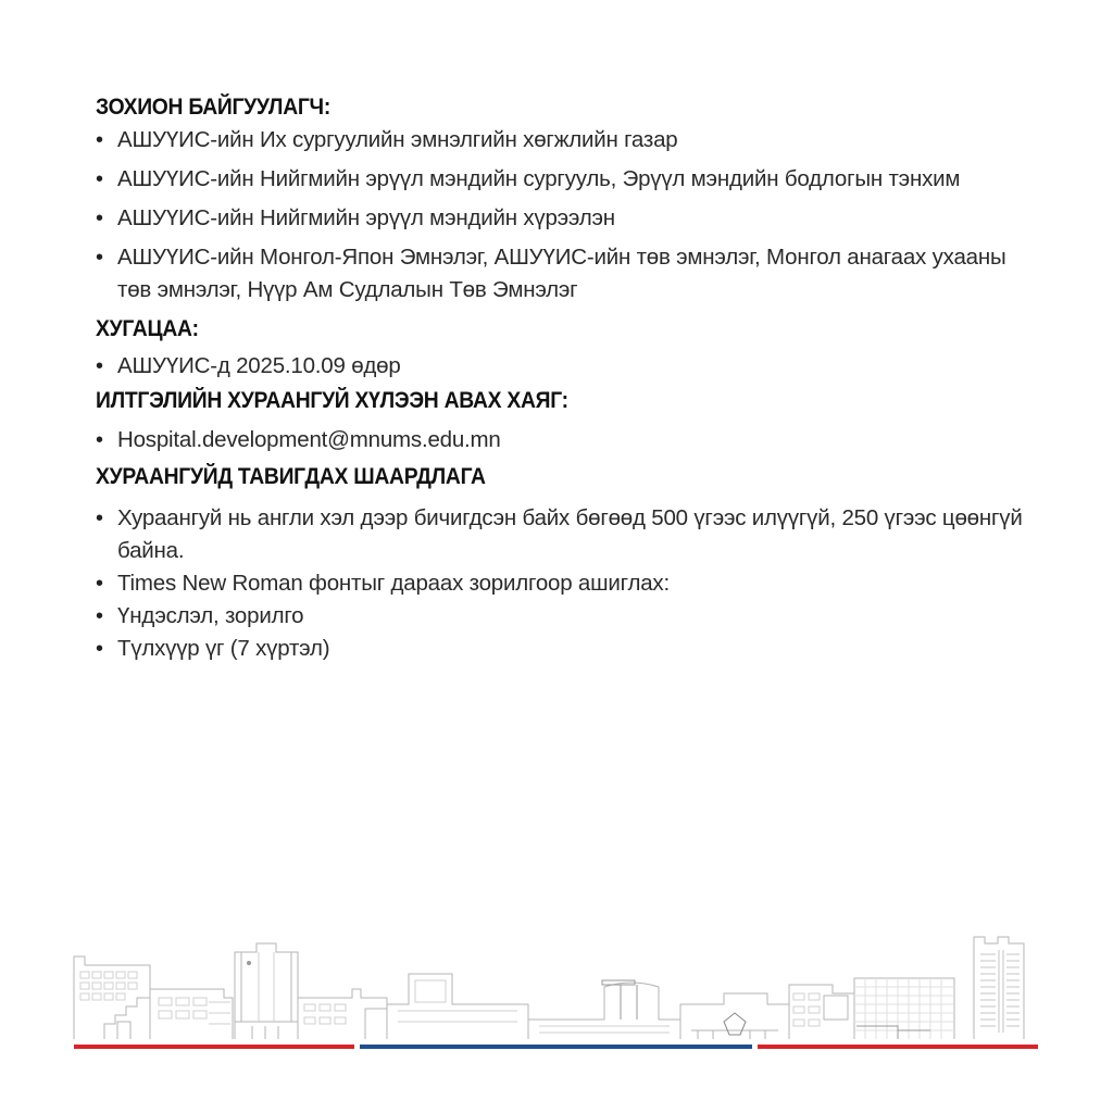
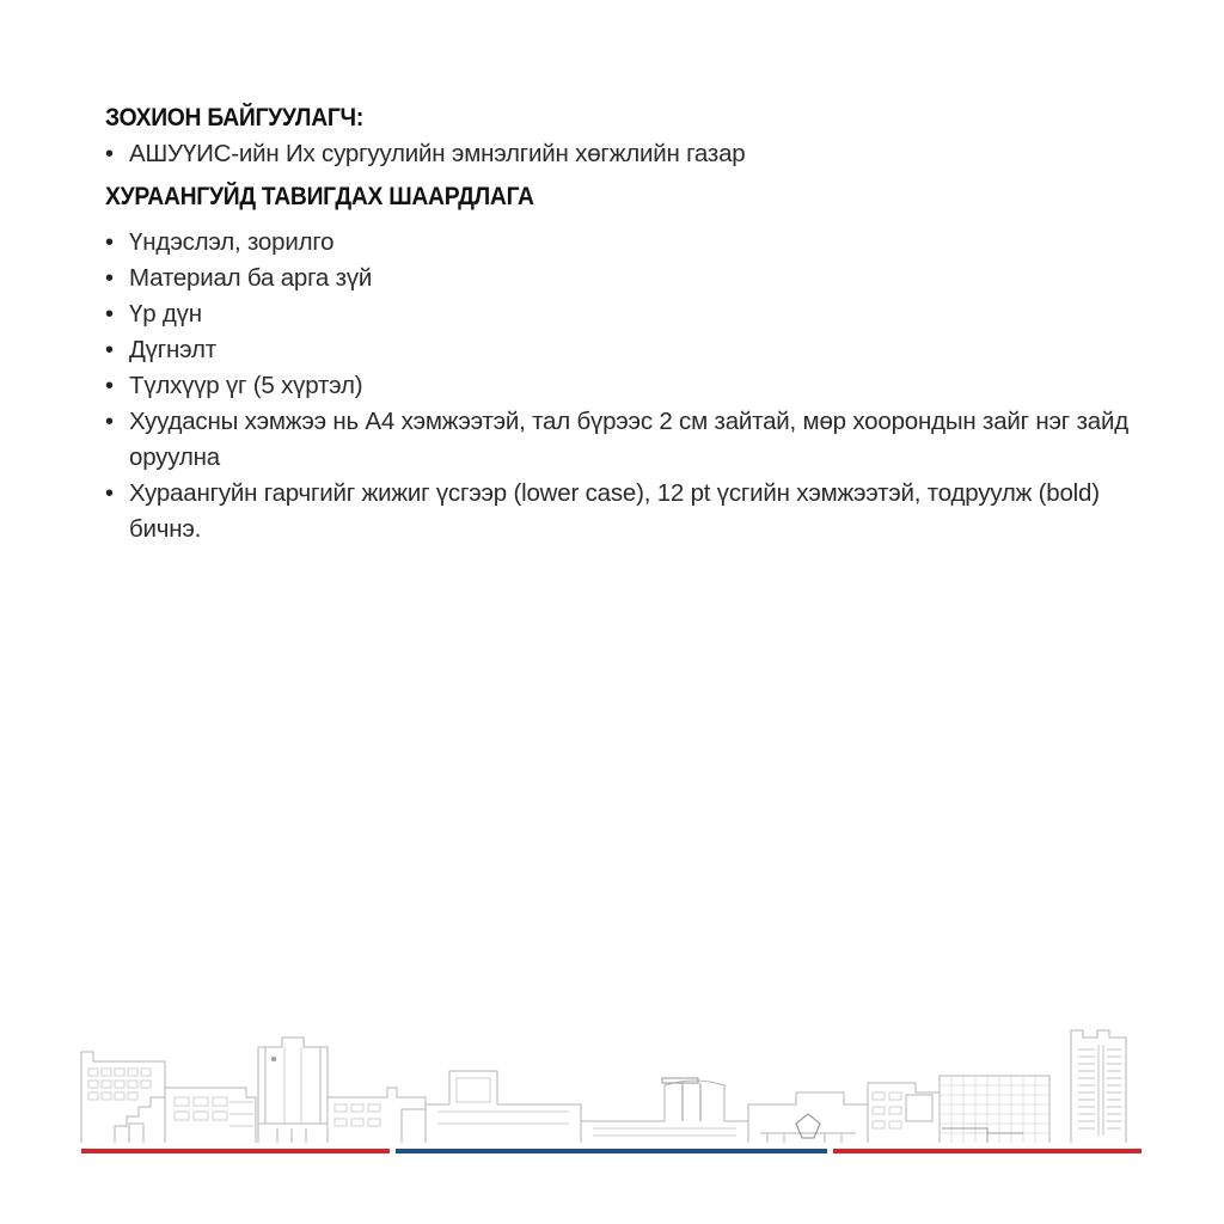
  ЗОХИОН БАЙГУУЛАГЧ:
  АШУҮИС-ийн Их сургуулийн эмнэлгийн хөгжлийн газар
- АШУҮИС-ийн Нийгмийн эрүүл мэндийн сургууль, Эрүүл мэндийн бодлогын тэнхим
- АШУҮИС-ийн Нийгмийн эрүүл мэндийн хүрээлэн
- АШУҮИС-ийн Монгол-Япон Эмнэлэг, АШУҮИС-ийн төв эмнэлэг, Монгол анагаах ухааны төв эмнэлэг, Нүүр Ам Судлалын Төв Эмнэлэг
- ХУГАЦАА:
- АШУҮИС-д 2025.10.09 өдөр
- ИЛТГЭЛИЙН ХУРААНГУЙ ХҮЛЭЭН АВАХ ХАЯГ:
- Hospital.development@mnums.edu.mn
  ХУРААНГУЙД ТАВИГДАХ ШААРДЛАГА
- Хураангуй нь англи хэл дээр бичигдсэн байх бөгөөд 500 үгээс илүүгүй, 250 үгээс цөөнгүй байна.
- Times New Roman фонтыг дараах зорилгоор ашиглах:
  Үндэслэл, зорилго
+ Материал ба арга зүй
+ Үр дүн
+ Дүгнэлт
- Түлхүүр үг (7 хүртэл)
+ Түлхүүр үг (5 хүртэл)
+ Хуудасны хэмжээ нь А4 хэмжээтэй, тал бүрээс 2 см зайтай, мөр хоорондын зайг нэг зайд оруулна
+ Хураангуйн гарчгийг жижиг үсгээр (lower case), 12 pt үсгийн хэмжээтэй, тодруулж (bold) бичнэ.
